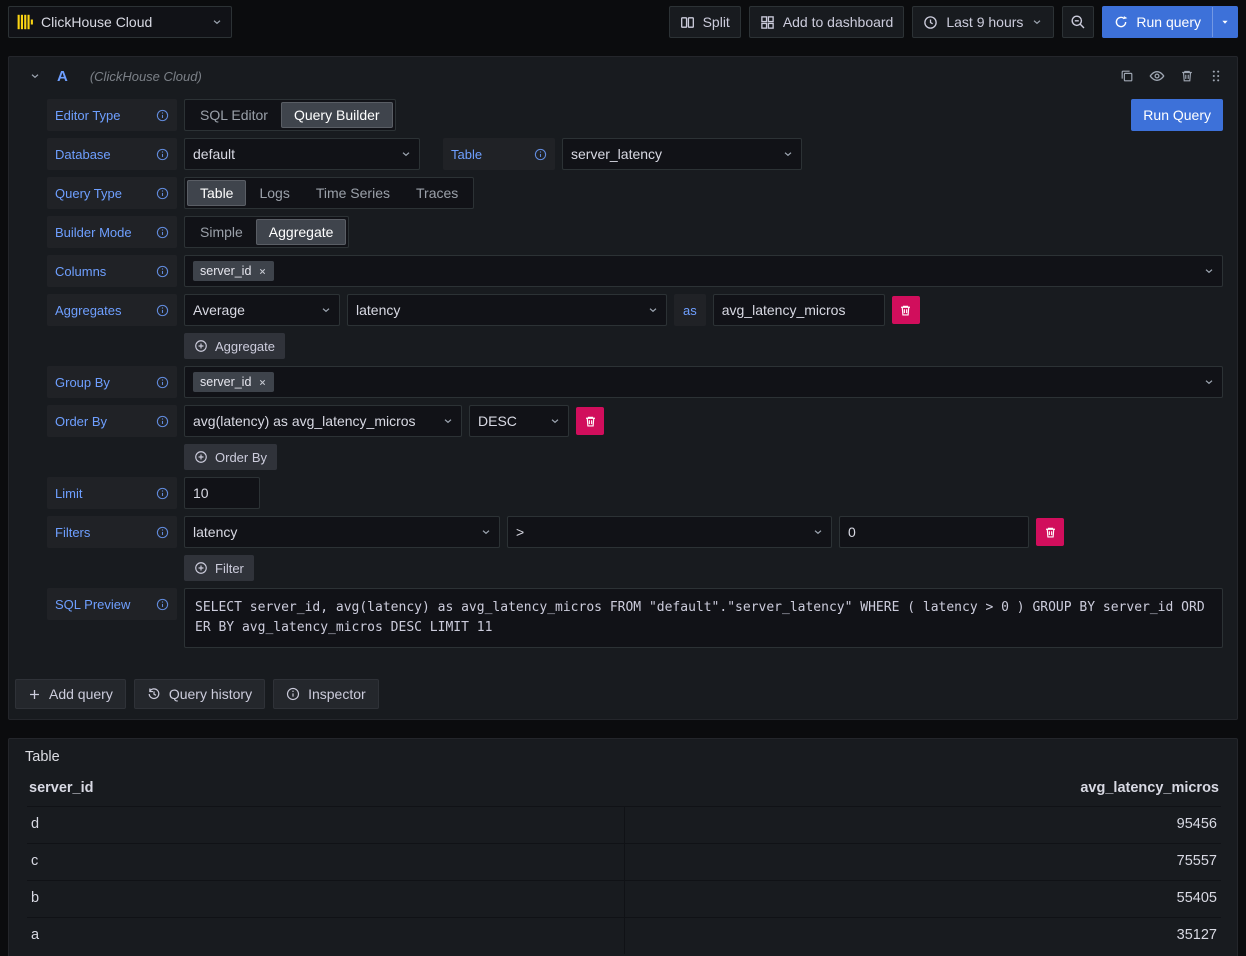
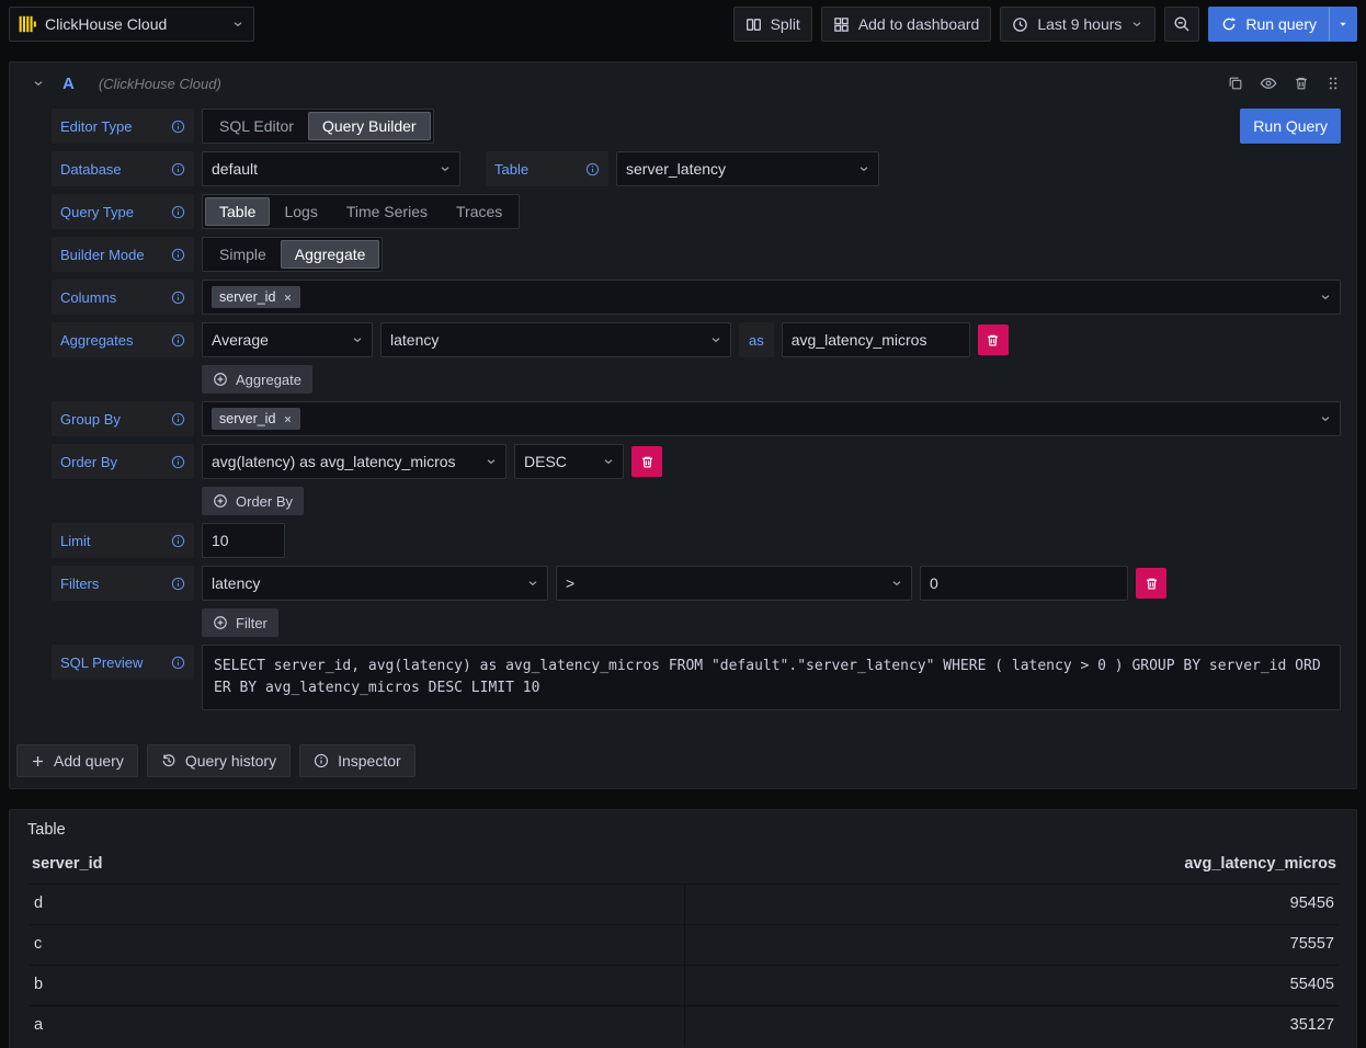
  ClickHouse Cloud
  Split
  Add to dashboard
  Last 9 hours
  Run query
  A
  (ClickHouse Cloud)
  Editor Type
  SQL Editor
  Query Builder
  Run Query
  Database
  default
  Table
  server_latency
  Query Type
  Table
  Logs
  Time Series
  Traces
  Builder Mode
  Simple
  Aggregate
  Columns
  server_id
  Aggregates
  Average
  latency
  as
  avg_latency_micros
  Aggregate
  Group By
  server_id
  Order By
  avg(latency) as avg_latency_micros
  DESC
  Order By
  Limit
  10
  Filters
  latency
  >
  0
  Filter
  SQL Preview
- SELECT server_id, avg(latency) as avg_latency_micros FROM "default"."server_latency" WHERE ( latency > 0 ) GROUP BY server_id ORDER BY avg_latency_micros DESC LIMIT 11
+ SELECT server_id, avg(latency) as avg_latency_micros FROM "default"."server_latency" WHERE ( latency > 0 ) GROUP BY server_id ORDER BY avg_latency_micros DESC LIMIT 10
  Add query
  Query history
  Inspector
  Table
  server_id
  avg_latency_micros
  d
  95456
  c
  75557
  b
  55405
  a
  35127
